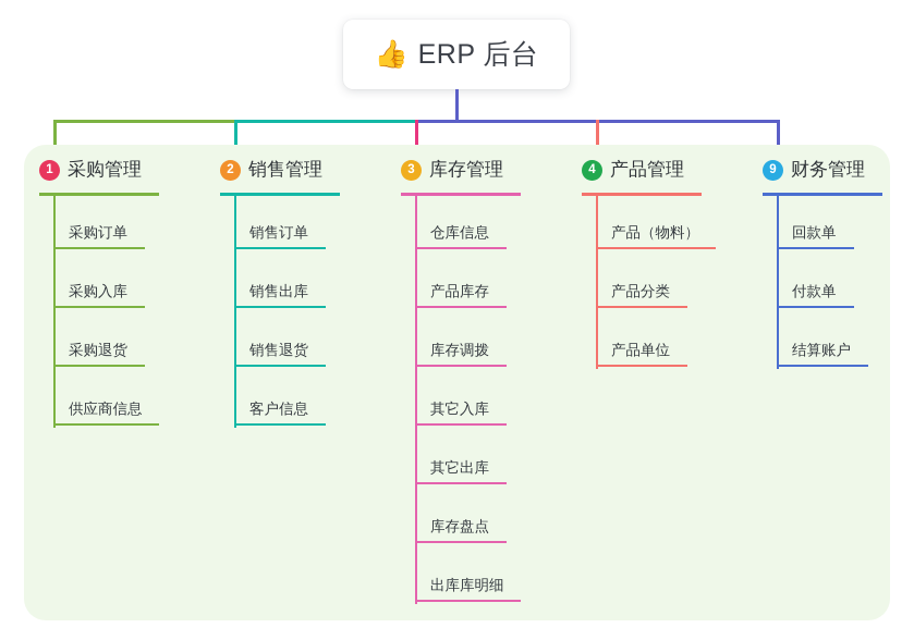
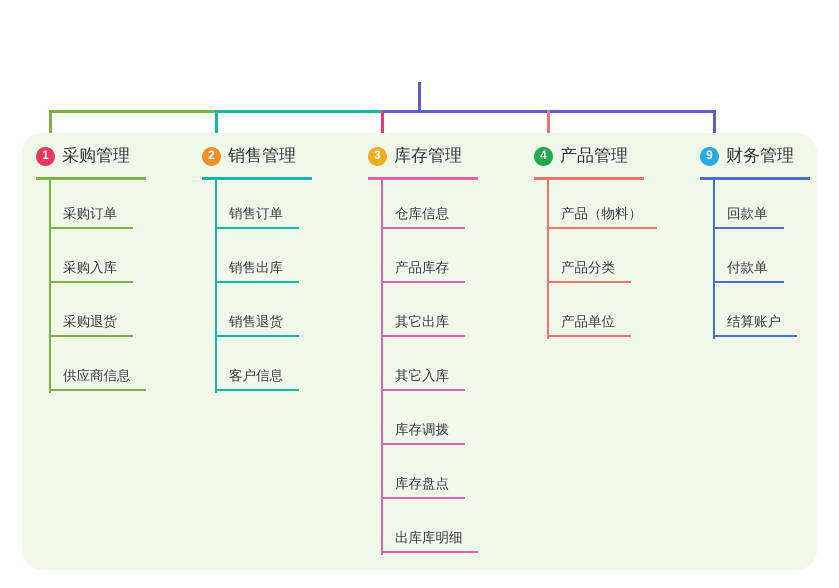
- 👍
- ERP 后台
  1
  采购管理
  采购订单
  采购入库
  采购退货
  供应商信息
  2
  销售管理
  销售订单
  销售出库
  销售退货
  客户信息
  3
  库存管理
  仓库信息
  产品库存
- 库存调拨
+ 其它出库
  其它入库
- 其它出库
+ 库存调拨
  库存盘点
  出库库明细
  4
  产品管理
  产品（物料）
  产品分类
  产品单位
  9
  财务管理
  回款单
  付款单
  结算账户
